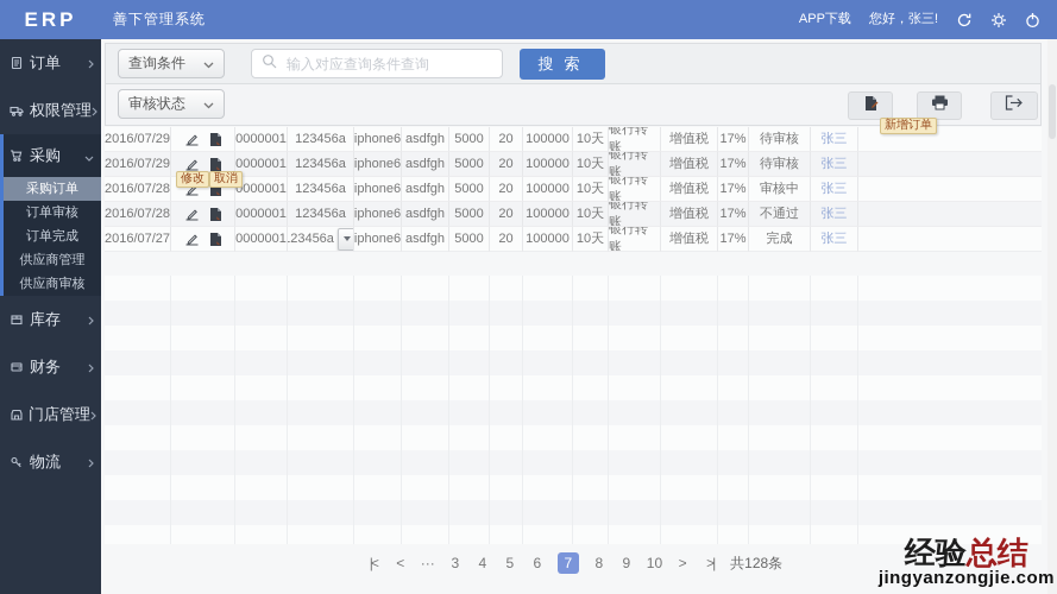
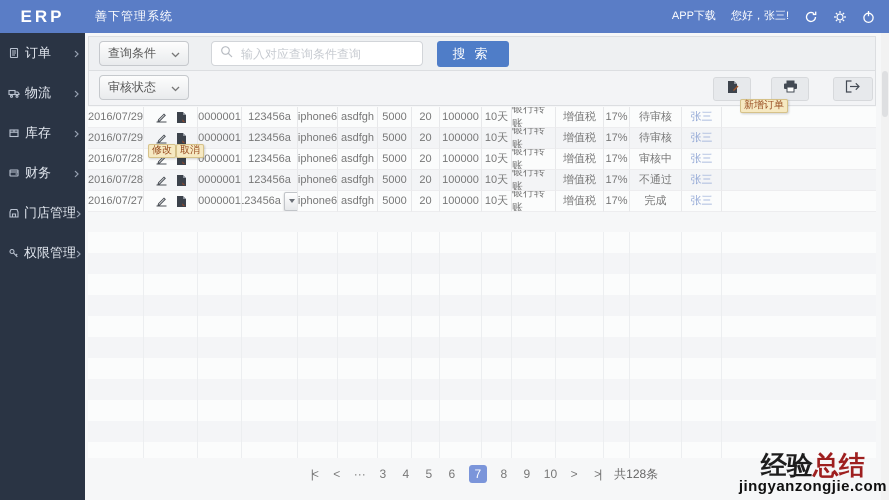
  ERP
  善下管理系统
  APP下载
  您好，张三!
  订单
- 权限管理
+ 物流
- 采购
- 采购订单
- 订单审核
- 订单完成
- 供应商管理
- 供应商审核
  库存
  财务
  门店管理
- 物流
+ 权限管理
  查询条件
  输入对应查询条件查询
  搜索
  审核状态
  新增订单
  修改
  取消
  2016/07/29
  0000001
  123456a
  iphone6
  asdfgh
  5000
  20
  100000
  10天
  银行转账
  增值税
  17%
  待审核
  张三
  2016/07/29
  0000001
  123456a
  iphone6
  asdfgh
  5000
  20
  100000
  10天
  银行转账
  增值税
  17%
  待审核
  张三
  2016/07/28
  0000001
  123456a
  iphone6
  asdfgh
  5000
  20
  100000
  10天
  银行转账
  增值税
  17%
  审核中
  张三
  2016/07/28
  0000001
  123456a
  iphone6
  asdfgh
  5000
  20
  100000
  10天
  银行转账
  增值税
  17%
  不通过
  张三
  2016/07/27
  0000001
  123456a
  iphone6
  asdfgh
  5000
  20
  100000
  10天
  银行转账
  增值税
  17%
  完成
  张三
  |<
  <
  ···
  3
  4
  5
  6
  7
  8
  9
  10
  >
  >|
  共128条
  经验总结
  jingyanzongjie.com
